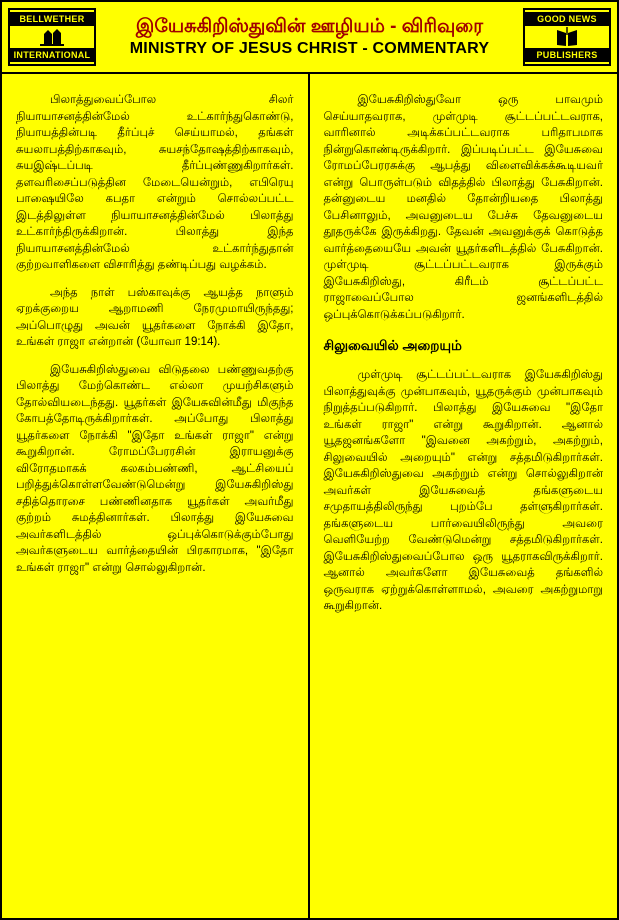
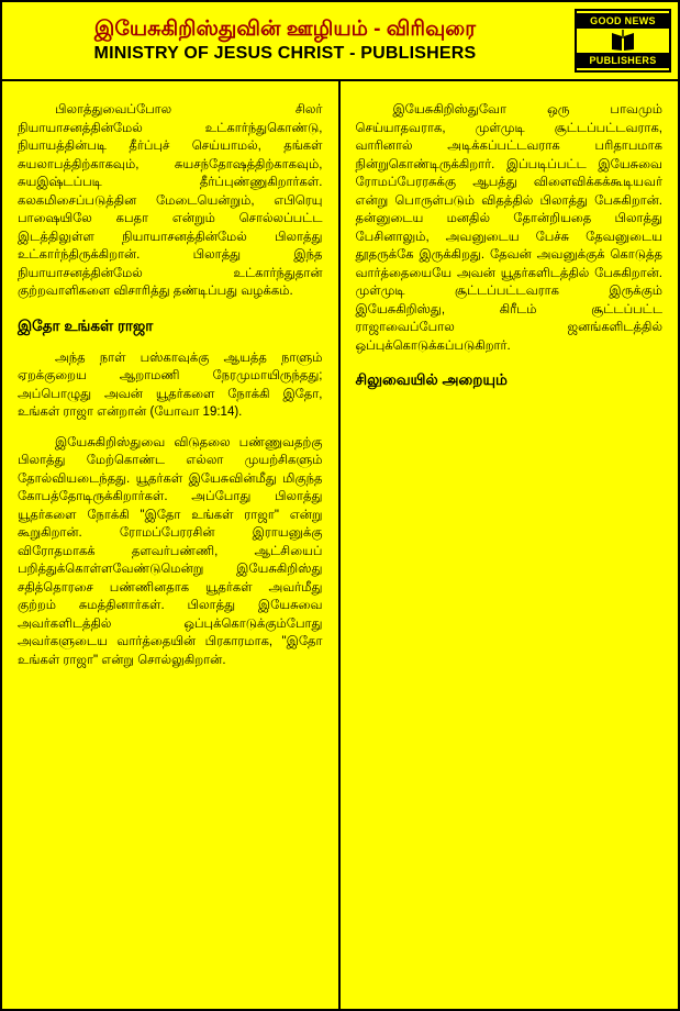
- BELLWETHER
- INTERNATIONAL
  இயேசுகிறிஸ்துவின் ஊழியம் - விரிவுரை
- MINISTRY OF JESUS CHRIST - COMMENTARY
+ MINISTRY OF JESUS CHRIST - PUBLISHERS
  GOOD NEWS
  PUBLISHERS
- பிலாத்துவைப்போல சிலர் நியாயாசனத்தின்மேல் உட்கார்ந்துகொண்டு, நியாயத்தின்படி தீர்ப்புச் செய்யாமல், தங்கள் சுயலாபத்திற்காகவும், சுயசந்தோஷத்திற்காகவும், சுயஇஷ்டப்படி தீர்ப்புண்ணுகிறார்கள். தளவரிசைப்படுத்தின மேடையென்றும், எபிரெயு பாஷையிலே கபதா என்றும் சொல்லப்பட்ட இடத்திலுள்ள நியாயாசனத்தின்மேல் பிலாத்து உட்கார்ந்திருக்கிறான். பிலாத்து இந்த நியாயாசனத்தின்மேல் உட்கார்ந்துதான் குற்றவாளிகளை விசாரித்து தண்டிப்பது வழக்கம்.
+ பிலாத்துவைப்போல சிலர் நியாயாசனத்தின்மேல் உட்கார்ந்துகொண்டு, நியாயத்தின்படி தீர்ப்புச் செய்யாமல், தங்கள் சுயலாபத்திற்காகவும், சுயசந்தோஷத்திற்காகவும், சுயஇஷ்டப்படி தீர்ப்புண்ணுகிறார்கள். கலகமிசைப்படுத்தின மேடையென்றும், எபிரெயு பாஷையிலே கபதா என்றும் சொல்லப்பட்ட இடத்திலுள்ள நியாயாசனத்தின்மேல் பிலாத்து உட்கார்ந்திருக்கிறான். பிலாத்து இந்த நியாயாசனத்தின்மேல் உட்கார்ந்துதான் குற்றவாளிகளை விசாரித்து தண்டிப்பது வழக்கம்.
+ இதோ உங்கள் ராஜா
  அந்த நாள் பஸ்காவுக்கு ஆயத்த நாளும் ஏறக்குறைய ஆறாமணி நேரமுமாயிருந்தது; அப்பொழுது அவன் யூதர்களை நோக்கி இதோ, உங்கள் ராஜா என்றான் (யோவா 19:14).
- இயேசுகிறிஸ்துவை விடுதலை பண்ணுவதற்கு பிலாத்து மேற்கொண்ட எல்லா முயற்சிகளும் தோல்வியடைந்தது. யூதர்கள் இயேசுவின்மீது மிகுந்த கோபத்தோடிருக்கிறார்கள். அப்போது பிலாத்து யூதர்களை நோக்கி "இதோ உங்கள் ராஜா" என்று கூறுகிறான். ரோமப்பேரரசின் இராயனுக்கு விரோதமாகக் கலகம்பண்ணி, ஆட்சியைப் பறித்துக்கொள்ளவேண்டுமென்று இயேசுகிறிஸ்து சதித்தொரசை பண்ணினதாக யூதர்கள் அவர்மீது குற்றம் சுமத்தினார்கள். பிலாத்து இயேசுவை அவர்களிடத்தில் ஒப்புக்கொடுக்கும்போது அவர்களுடைய வார்த்தையின் பிரகாரமாக, "இதோ உங்கள் ராஜா" என்று சொல்லுகிறான்.
+ இயேசுகிறிஸ்துவை விடுதலை பண்ணுவதற்கு பிலாத்து மேற்கொண்ட எல்லா முயற்சிகளும் தோல்வியடைந்தது. யூதர்கள் இயேசுவின்மீது மிகுந்த கோபத்தோடிருக்கிறார்கள். அப்போது பிலாத்து யூதர்களை நோக்கி "இதோ உங்கள் ராஜா" என்று கூறுகிறான். ரோமப்பேரரசின் இராயனுக்கு விரோதமாகக் தளவர்பண்ணி, ஆட்சியைப் பறித்துக்கொள்ளவேண்டுமென்று இயேசுகிறிஸ்து சதித்தொரசை பண்ணினதாக யூதர்கள் அவர்மீது குற்றம் சுமத்தினார்கள். பிலாத்து இயேசுவை அவர்களிடத்தில் ஒப்புக்கொடுக்கும்போது அவர்களுடைய வார்த்தையின் பிரகாரமாக, "இதோ உங்கள் ராஜா" என்று சொல்லுகிறான்.
  இயேசுகிறிஸ்துவோ ஒரு பாவமும் செய்யாதவராக, முள்முடி சூட்டப்பட்டவராக, வாரினால் அடிக்கப்பட்டவராக பரிதாபமாக நின்றுகொண்டிருக்கிறார். இப்படிப்பட்ட இயேசுவை ரோமப்பேரரசுக்கு ஆபத்து விளைவிக்கக்கூடியவர் என்று பொருள்படும் விதத்தில் பிலாத்து பேசுகிறான். தன்னுடைய மனதில் தோன்றியதை பிலாத்து பேசினாலும், அவனுடைய பேச்சு தேவனுடைய தூதருக்கே இருக்கிறது. தேவன் அவனுக்குக் கொடுத்த வார்த்தையையே அவன் யூதர்களிடத்தில் பேசுகிறான். முள்முடி சூட்டப்பட்டவராக இருக்கும் இயேசுகிறிஸ்து, கிரீடம் சூட்டப்பட்ட ராஜாவைப்போல ஜனங்களிடத்தில் ஒப்புக்கொடுக்கப்படுகிறார்.
  சிலுவையில் அறையும்
- முள்முடி சூட்டப்பட்டவராக இயேசுகிறிஸ்து பிலாத்துவுக்கு முன்பாகவும், யூதருக்கும் முன்பாகவும் நிறுத்தப்படுகிறார். பிலாத்து இயேசுவை "இதோ உங்கள் ராஜா" என்று கூறுகிறான். ஆனால் யூதஜனங்களோ "இவனை அகற்றும், அகற்றும், சிலுவையில் அறையும்" என்று சத்தமிடுகிறார்கள். இயேசுகிறிஸ்துவை அகற்றும் என்று சொல்லுகிறான் அவர்கள் இயேசுவைத் தங்களுடைய சமுதாயத்திலிருந்து புறம்பே தள்ளுகிறார்கள். தங்களுடைய பார்வையிலிருந்து அவரை வெளியேற்ற வேண்டுமென்று சத்தமிடுகிறார்கள். இயேசுகிறிஸ்துவைப்போல ஒரு யூதராகவிருக்கிறார். ஆனால் அவர்களோ இயேசுவைத் தங்களில் ஒருவராக ஏற்றுக்கொள்ளாமல், அவரை அகற்றுமாறு கூறுகிறான்.
